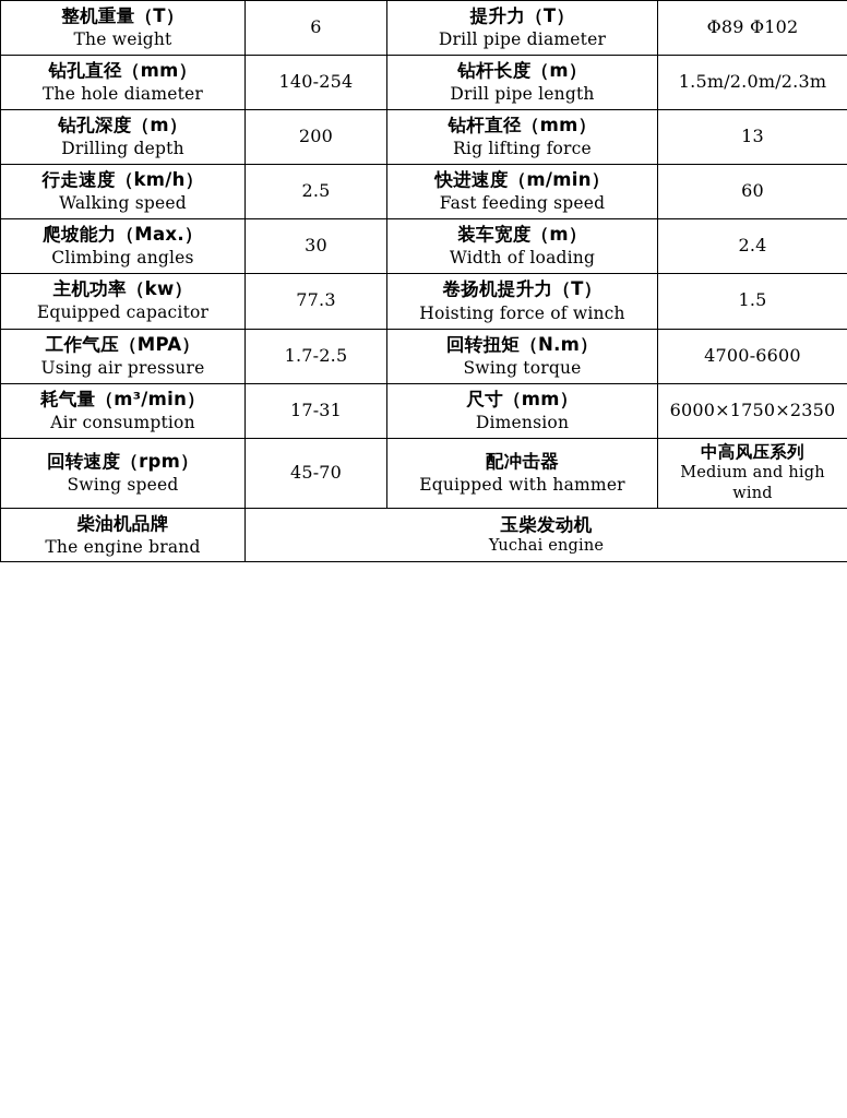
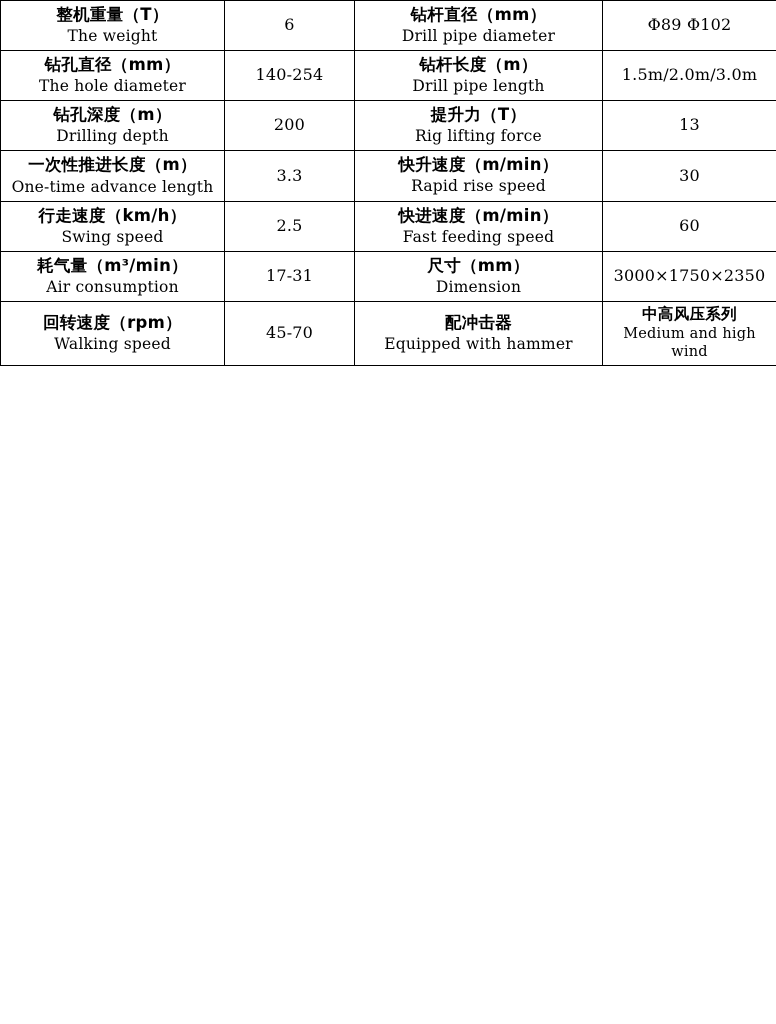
- 整机重量（T） The weight	6	提升力（T） Drill pipe diameter	Φ89 Φ102
+ 整机重量（T） The weight	6	钻杆直径（mm） Drill pipe diameter	Φ89 Φ102
- 钻孔直径（mm） The hole diameter	140-254	钻杆长度（m） Drill pipe length	1.5m/2.0m/2.3m
+ 钻孔直径（mm） The hole diameter	140-254	钻杆长度（m） Drill pipe length	1.5m/2.0m/3.0m
- 钻孔深度（m） Drilling depth	200	钻杆直径（mm） Rig lifting force	13
+ 钻孔深度（m） Drilling depth	200	提升力（T） Rig lifting force	13
+ 一次性推进长度（m） One-time advance length	3.3	快升速度（m/min） Rapid rise speed	30
- 行走速度（km/h） Walking speed	2.5	快进速度（m/min） Fast feeding speed	60
+ 行走速度（km/h） Swing speed	2.5	快进速度（m/min） Fast feeding speed	60
- 爬坡能力（Max.） Climbing angles	30	装车宽度（m） Width of loading	2.4
- 主机功率（kw） Equipped capacitor	77.3	卷扬机提升力（T） Hoisting force of winch	1.5
- 工作气压（MPA） Using air pressure	1.7-2.5	回转扭矩（N.m） Swing torque	4700-6600
- 耗气量（m³/min） Air consumption	17-31	尺寸（mm） Dimension	6000×1750×2350
+ 耗气量（m³/min） Air consumption	17-31	尺寸（mm） Dimension	3000×1750×2350
- 回转速度（rpm） Swing speed	45-70	配冲击器 Equipped with hammer	中高风压系列 Medium and high wind
+ 回转速度（rpm） Walking speed	45-70	配冲击器 Equipped with hammer	中高风压系列 Medium and high wind
- 柴油机品牌 The engine brand	玉柴发动机 Yuchai engine
